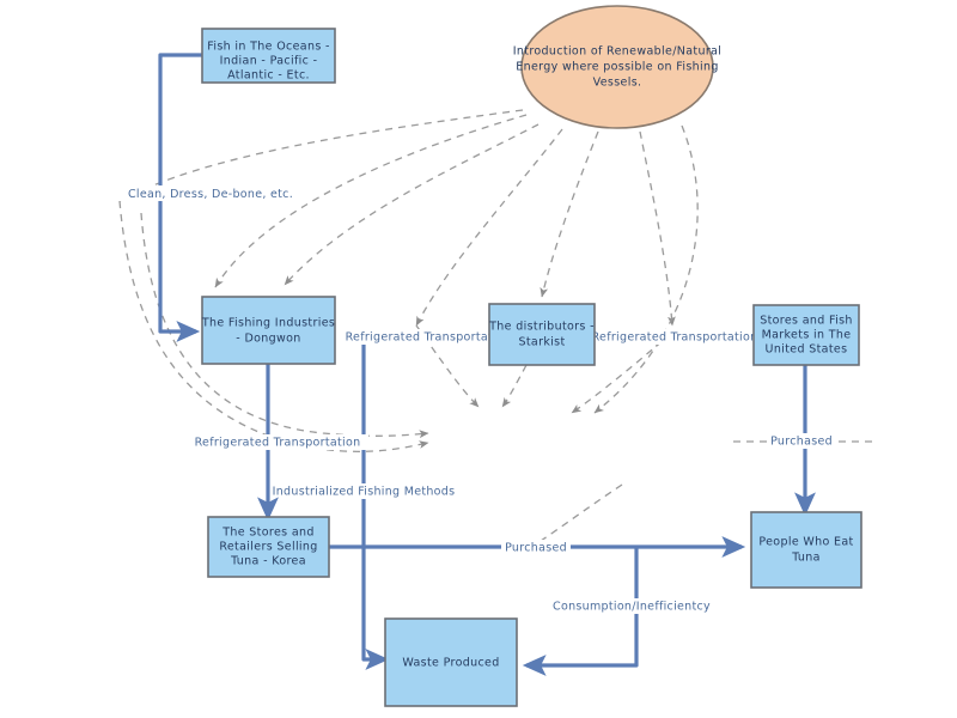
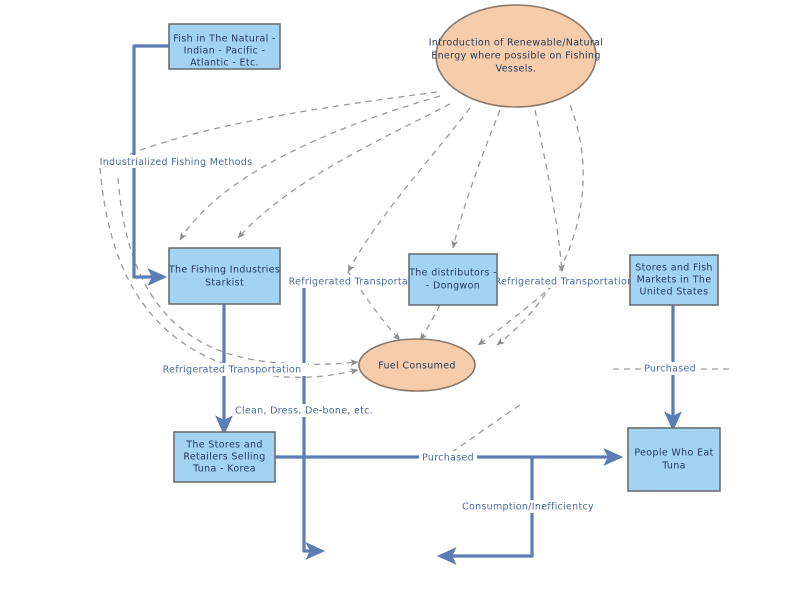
- Clean, Dress, De-bone, etc.
+ Industrialized Fishing Methods
  Refrigerated Transporta
  Refrigerated Transportatio
  Refrigerated Transportation
- Industrialized Fishing Methods
+ Clean, Dress, De-bone, etc.
  Purchased
  Purchased
  Consumption/Inefficientcy
- Fish in The Oceans -
+ Fish in The Natural -
  Indian - Pacific -
  Atlantic - Etc.
  Introduction of Renewable/Natural
  Energy where possible on Fishing
  Vessels.
  The Fishing Industries
- - Dongwon
+ Starkist
  The distributors -
- Starkist
+ - Dongwon
  Stores and Fish
  Markets in The
  United States
+ Fuel Consumed
  The Stores and
  Retailers Selling
  Tuna - Korea
  People Who Eat
  Tuna
- Waste Produced
